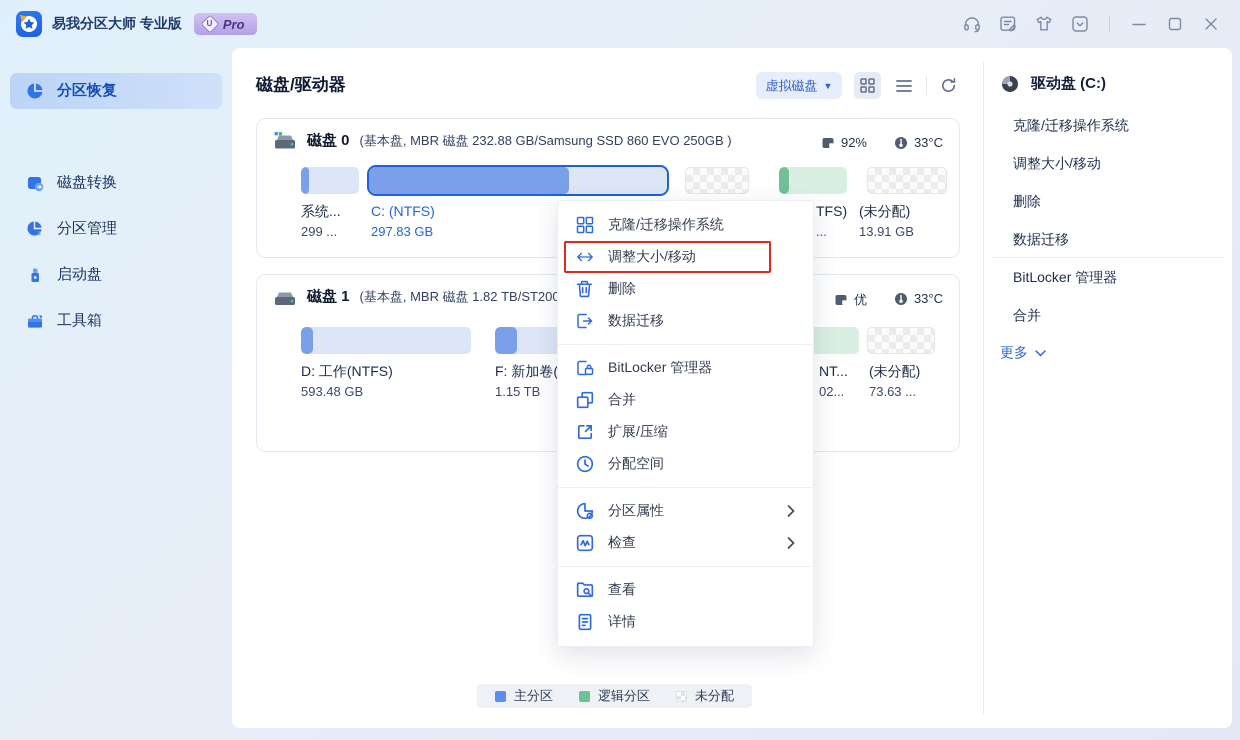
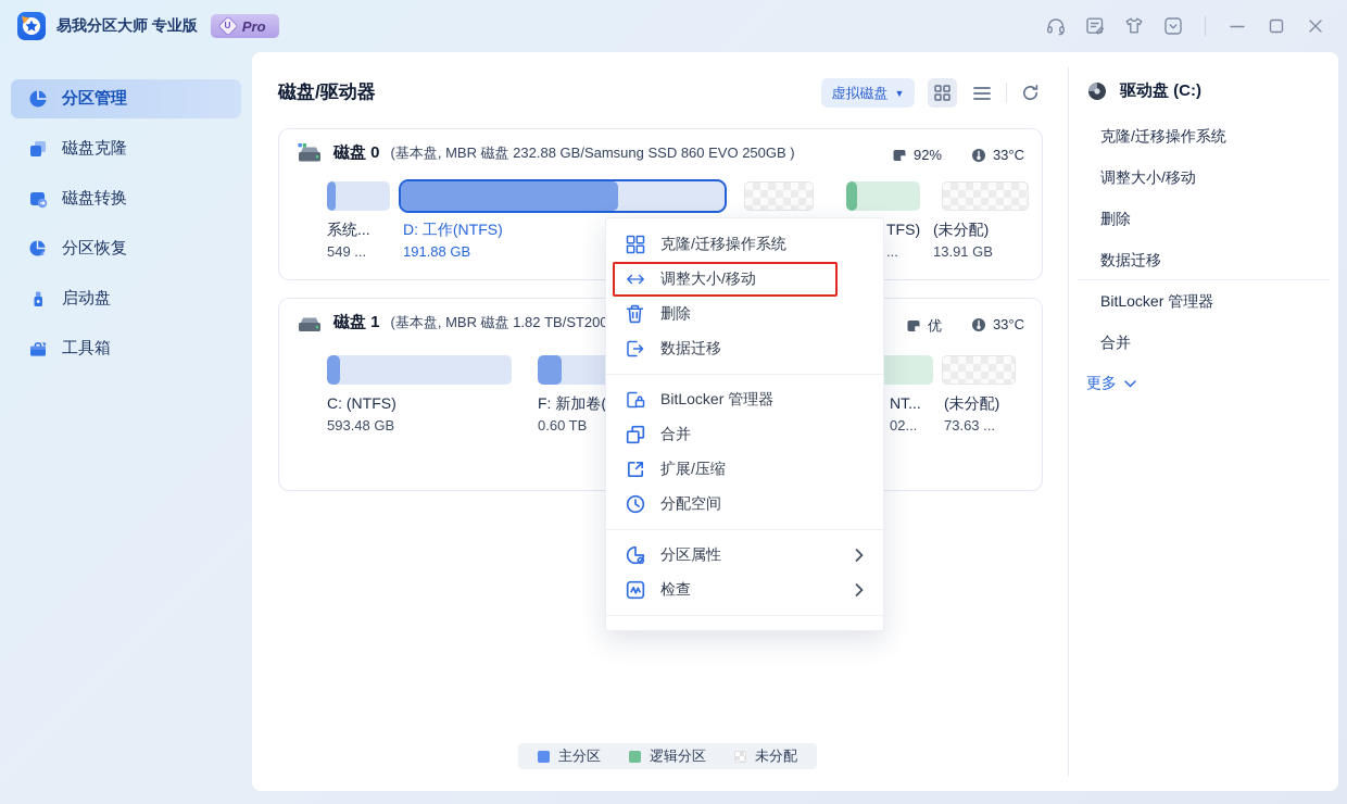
  易我分区大师 专业版
  Pro
- 分区恢复
+ 分区管理
+ 磁盘克隆
  磁盘转换
- 分区管理
+ 分区恢复
  启动盘
  工具箱
  磁盘/驱动器
  虚拟磁盘
  ▼
  磁盘 0
  (基本盘, MBR 磁盘 232.88 GB/Samsung SSD 860 EVO 250GB )
  92%
  33°C
  系统...
- 299 ...
+ 549 ...
- C: (NTFS)
+ D: 工作(NTFS)
- 297.83 GB
+ 191.88 GB
  TFS)
  ...
  (未分配)
  13.91 GB
  磁盘 1
  (基本盘, MBR 磁盘 1.82 TB/ST200
  优
  33°C
- D: 工作(NTFS)
+ C: (NTFS)
  593.48 GB
  F: 新加卷(
- 1.15 TB
+ 0.60 TB
  NT...
  02...
  (未分配)
  73.63 ...
  主分区
  逻辑分区
  未分配
  驱动盘 (C:)
  克隆/迁移操作系统
  调整大小/移动
  删除
  数据迁移
  BitLocker 管理器
  合并
  更多
  克隆/迁移操作系统
  调整大小/移动
  删除
  数据迁移
  BitLocker 管理器
  合并
  扩展/压缩
  分配空间
  分区属性
  检查
- 查看
- 详情
